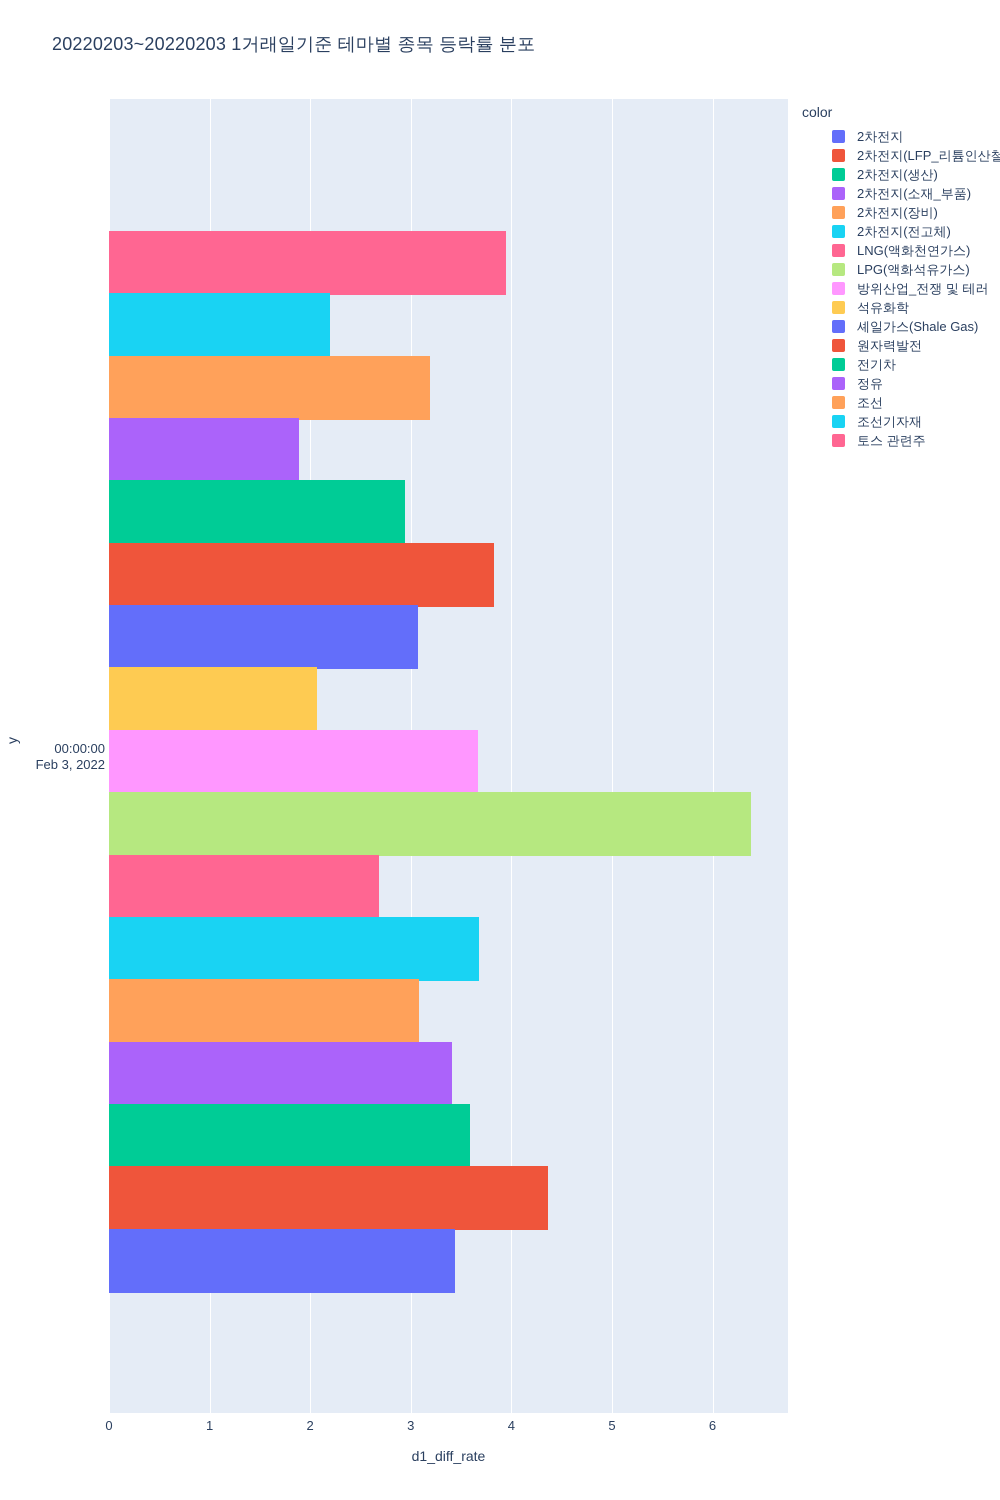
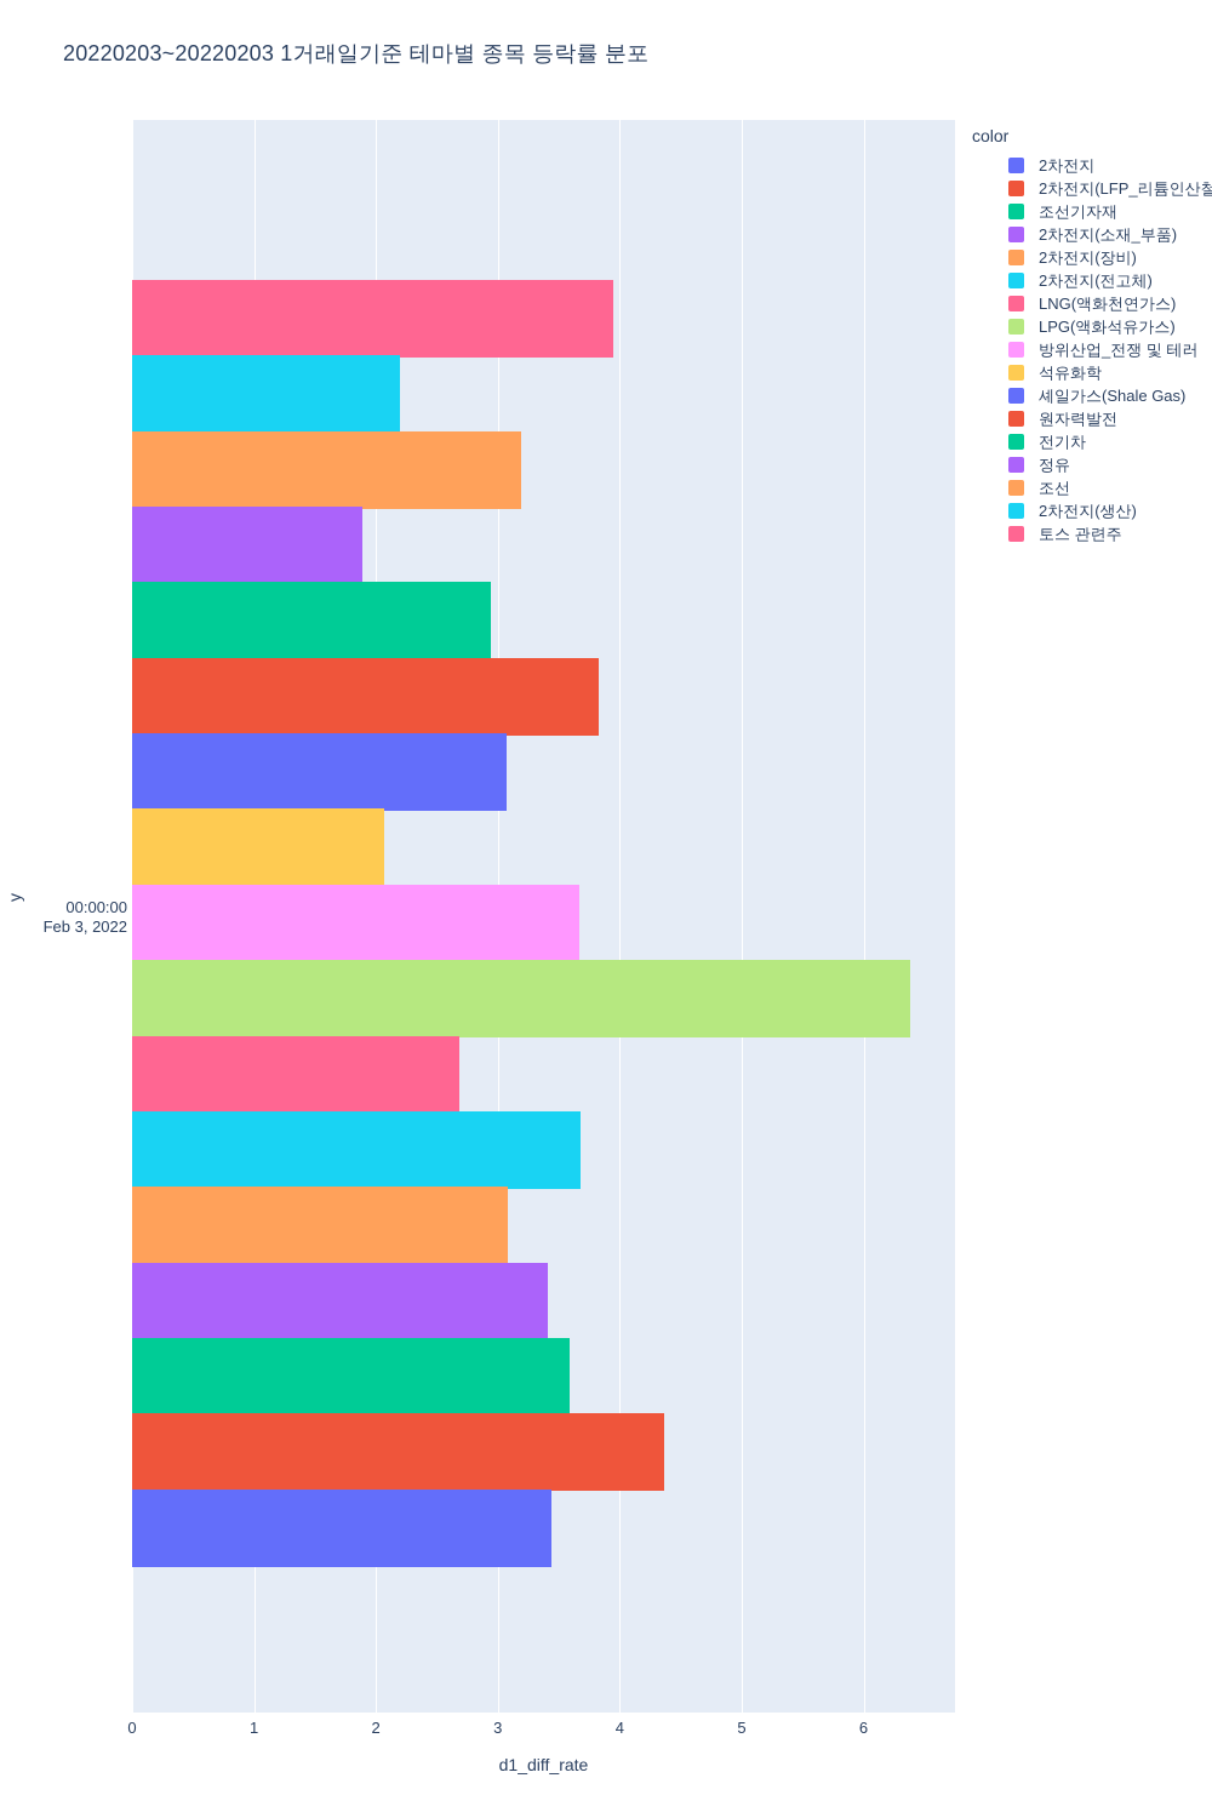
  20220203~20220203 1거래일기준 테마별 종목 등락률 분포
  00:00:00
  Feb 3, 2022
  0
  1
  2
  3
  4
  5
  6
  d1_diff_rate
  color
  2차전지
  2차전지(LFP_리튬인산철
- 2차전지(생산)
+ 조선기자재
  2차전지(소재_부품)
  2차전지(장비)
  2차전지(전고체)
  LNG(액화천연가스)
  LPG(액화석유가스)
  방위산업_전쟁 및 테러
  석유화학
  셰일가스(Shale Gas)
  원자력발전
  전기차
  정유
  조선
- 조선기자재
+ 2차전지(생산)
  토스 관련주
